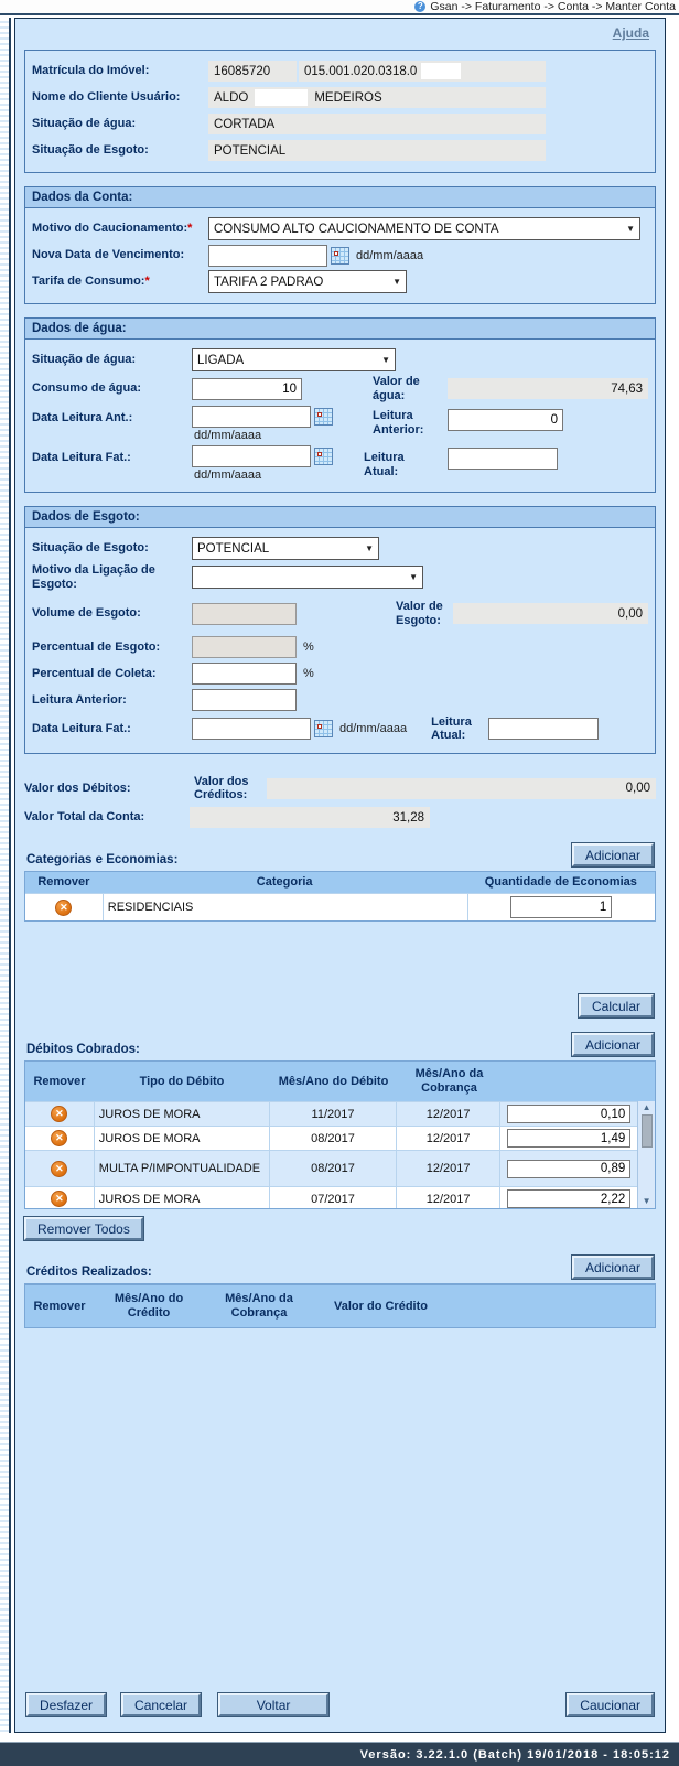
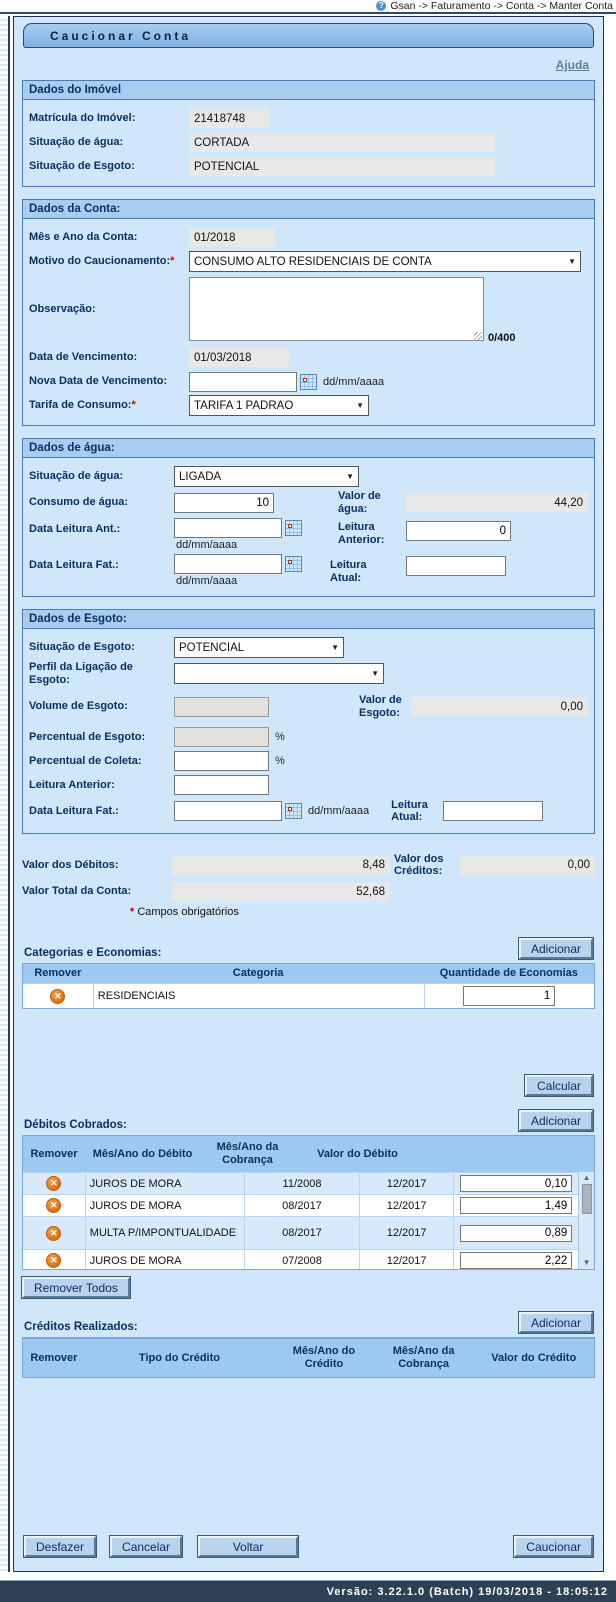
  ?
  Gsan -> Faturamento -> Conta -> Manter Conta
+ Caucionar Conta
  Ajuda
+ Dados do Imóvel
  Matrícula do Imóvel:
- 16085720
+ 21418748
- 015.001.020.0318.0
- Nome do Cliente Usuário:
- ALDO
- MEDEIROS
  Situação de água:
  CORTADA
  Situação de Esgoto:
  POTENCIAL
  Dados da Conta:
+ Mês e Ano da Conta:
+ 01/2018
  Motivo do Caucionamento:*
- CONSUMO ALTO CAUCIONAMENTO DE CONTA
+ CONSUMO ALTO RESIDENCIAIS DE CONTA
  ▼
+ Observação:
+ 0/400
+ Data de Vencimento:
+ 01/03/2018
  Nova Data de Vencimento:
  dd/mm/aaaa
  Tarifa de Consumo:*
- TARIFA 2 PADRAO
+ TARIFA 1 PADRAO
  ▼
  Dados de água:
  Situação de água:
  LIGADA
  ▼
  Consumo de água:
  10
  Valor de água:
- 74,63
+ 44,20
  Data Leitura Ant.:
  dd/mm/aaaa
  Leitura Anterior:
  0
  Data Leitura Fat.:
  dd/mm/aaaa
  Leitura Atual:
  Dados de Esgoto:
  Situação de Esgoto:
  POTENCIAL
  ▼
- Motivo da Ligação de Esgoto:
+ Perfil da Ligação de Esgoto:
  ▼
  Volume de Esgoto:
  Valor de Esgoto:
  0,00
  Percentual de Esgoto:
  %
  Percentual de Coleta:
  %
  Leitura Anterior:
  Data Leitura Fat.:
  dd/mm/aaaa
  Leitura Atual:
  Valor dos Débitos:
+ 8,48
  Valor dos Créditos:
  0,00
  Valor Total da Conta:
- 31,28
+ 52,68
+ * Campos obrigatórios
  Categorias e Economias:
  Adicionar
  Remover
  Categoria
  Quantidade de Economias
  ✕
  RESIDENCIAIS
  1
  Calcular
  Débitos Cobrados:
  Adicionar
  Remover
- Tipo do Débito
  Mês/Ano do Débito
  Mês/Ano da Cobrança
+ Valor do Débito
  ✕
  JUROS DE MORA
- 11/2017
+ 11/2008
  12/2017
  0,10
  ✕
  JUROS DE MORA
  08/2017
  12/2017
  1,49
  ✕
  MULTA P/IMPONTUALIDADE
  08/2017
  12/2017
  0,89
  ✕
  JUROS DE MORA
- 07/2017
+ 07/2008
  12/2017
  2,22
  ▲
  ▼
  Remover Todos
  Créditos Realizados:
  Adicionar
  Remover
+ Tipo do Crédito
  Mês/Ano do Crédito
  Mês/Ano da Cobrança
  Valor do Crédito
  Desfazer
  Cancelar
  Voltar
  Caucionar
- Versão: 3.22.1.0 (Batch) 19/01/2018 - 18:05:12
+ Versão: 3.22.1.0 (Batch) 19/03/2018 - 18:05:12
